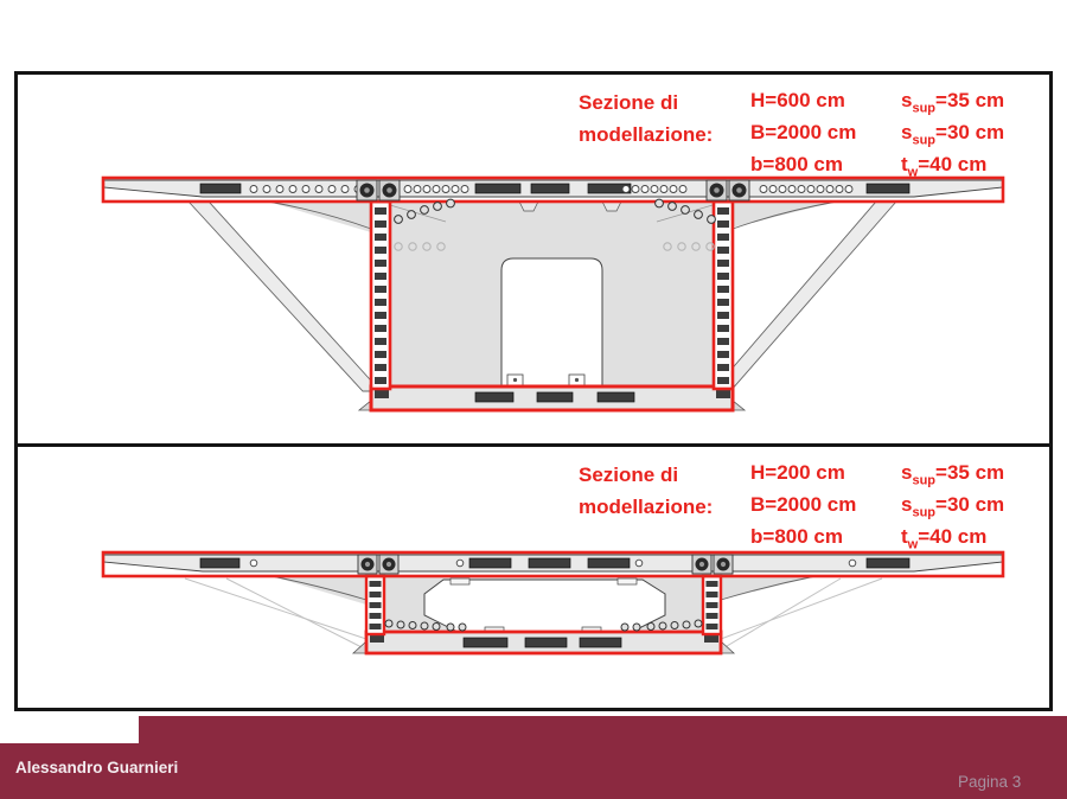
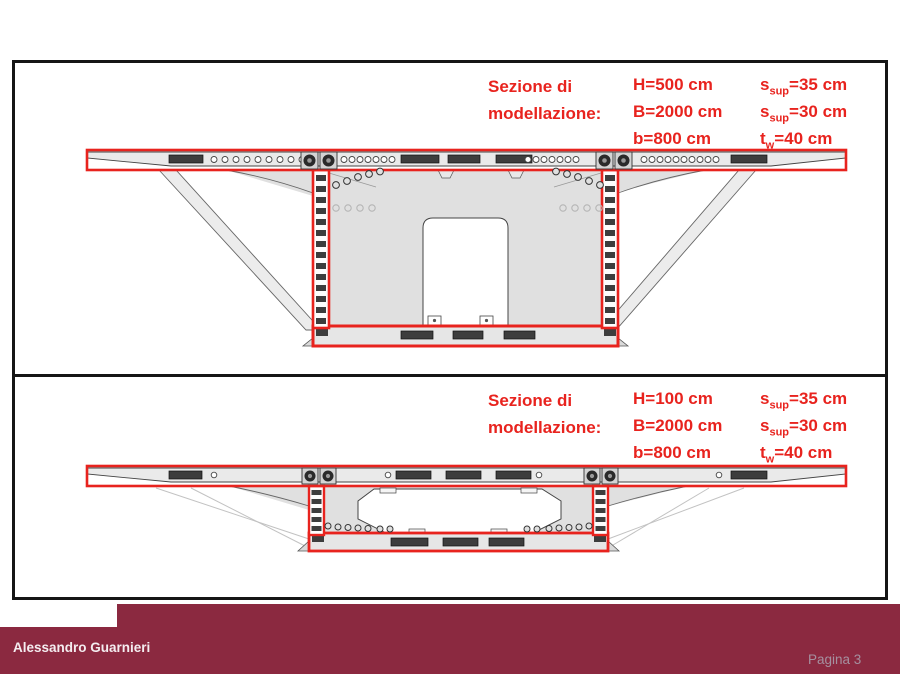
  Sezione di
  modellazione:
- H=600 cm
+ H=500 cm
  B=2000 cm
  b=800 cm
  ssup=35 cm
  ssup=30 cm
  tw=40 cm
  Sezione di
  modellazione:
- H=200 cm
+ H=100 cm
  B=2000 cm
  b=800 cm
  ssup=35 cm
  ssup=30 cm
  tw=40 cm
  Alessandro Guarnieri
  Pagina 3
